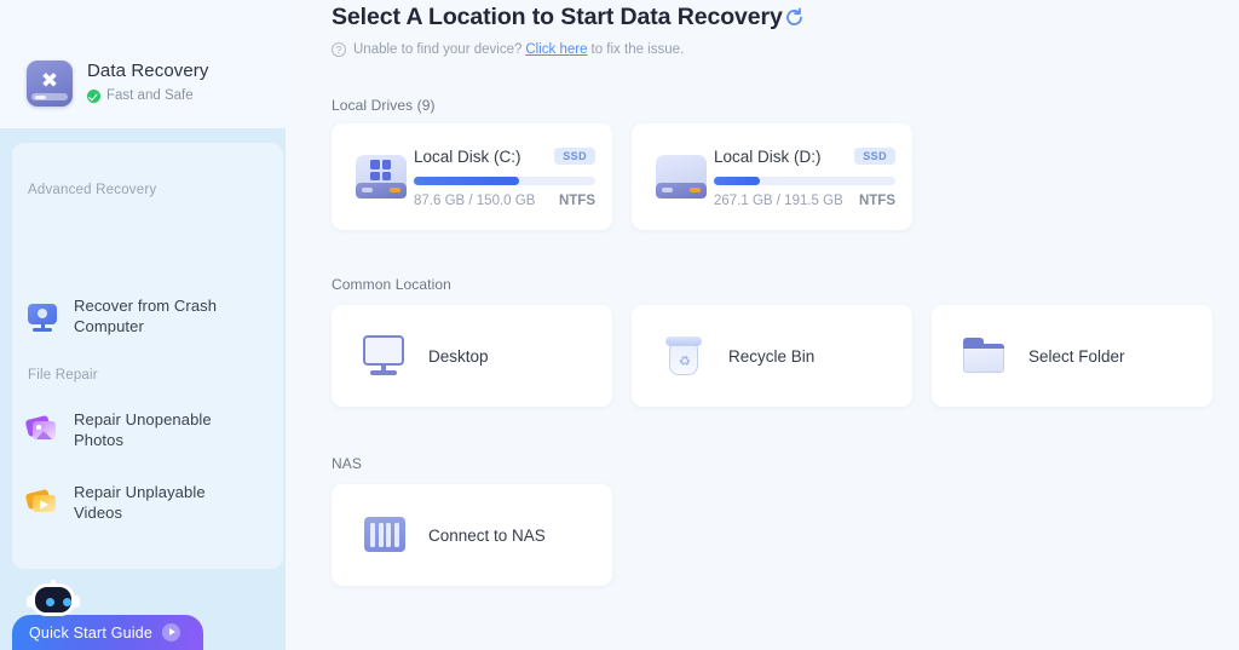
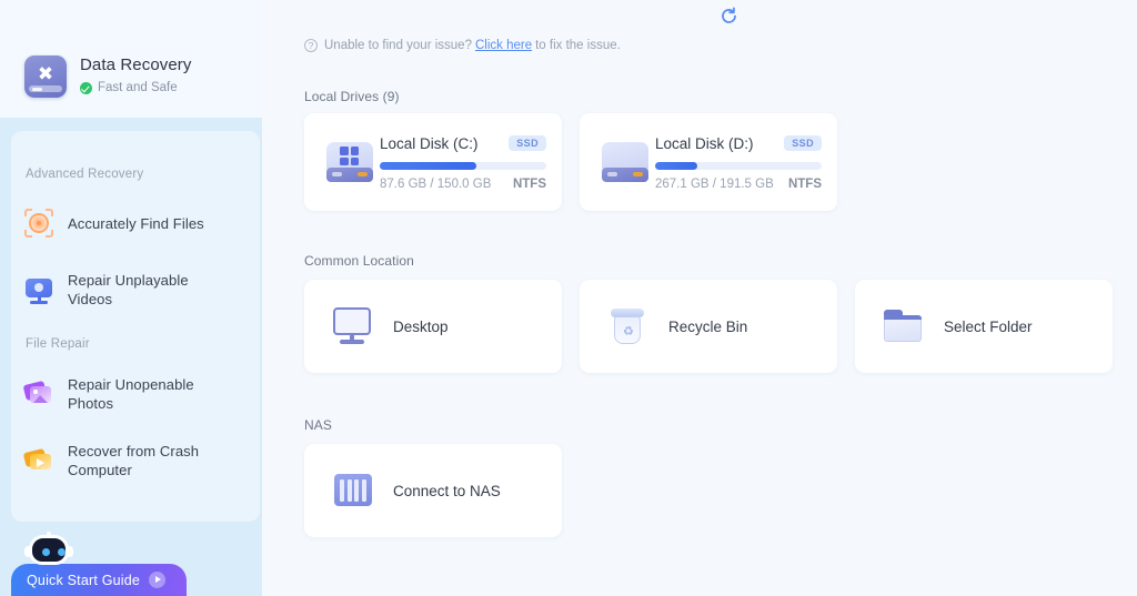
  ✖
  Data Recovery
  Fast and Safe
  Advanced Recovery
+ Accurately Find Files
- Recover from Crash Computer
+ Repair Unplayable Videos
  File Repair
  Repair Unopenable Photos
- Repair Unplayable Videos
+ Recover from Crash Computer
  Quick Start Guide
- Select A Location to Start Data Recovery
  ?
- Unable to find your device?
+ Unable to find your issue?
  Click here
  to fix the issue.
  Local Drives (9)
  Local Disk (C:)
  SSD
  87.6 GB / 150.0 GB
  NTFS
  Local Disk (D:)
  SSD
  267.1 GB / 191.5 GB
  NTFS
  Common Location
  Desktop
  ♻
  Recycle Bin
  Select Folder
  NAS
  Connect to NAS
